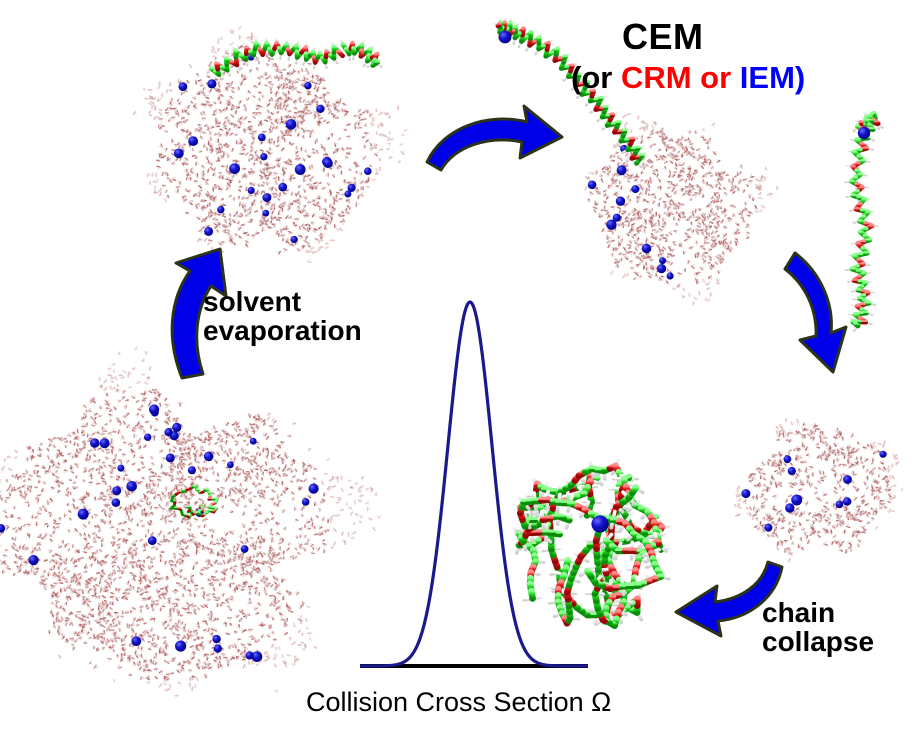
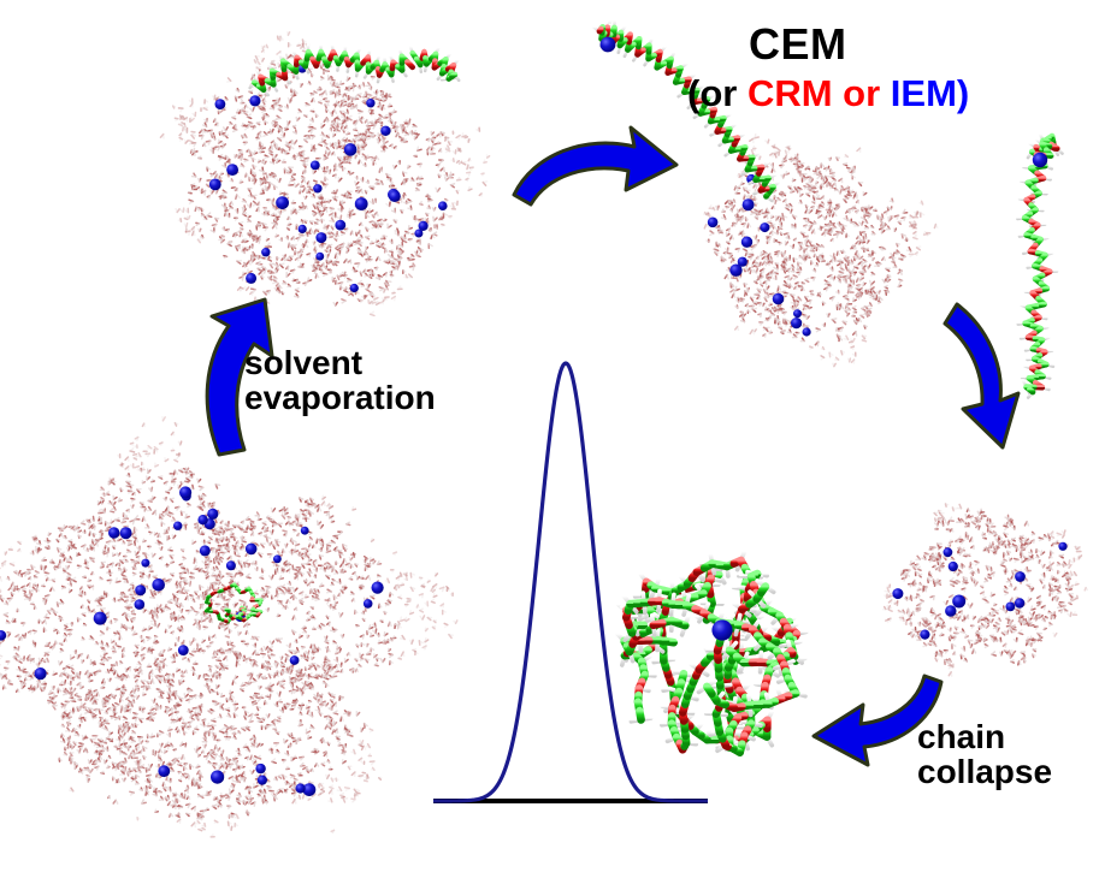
  CEM
  (or CRM or IEM)
  solvent
  evaporation
  chain
  collapse
- Collision Cross Section Ω
